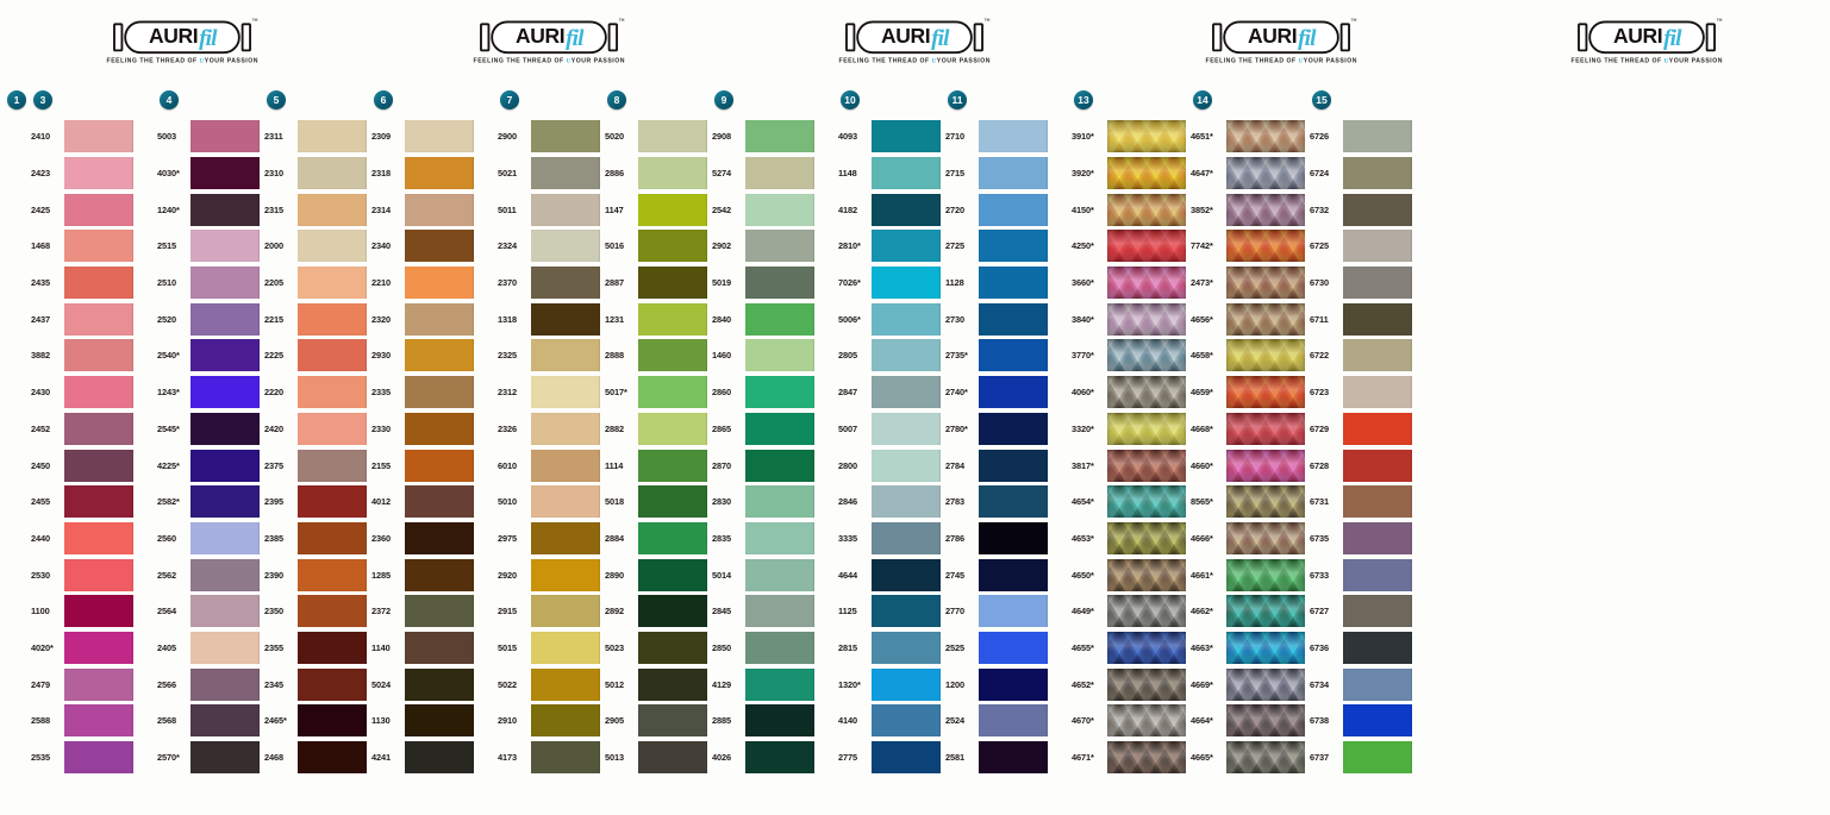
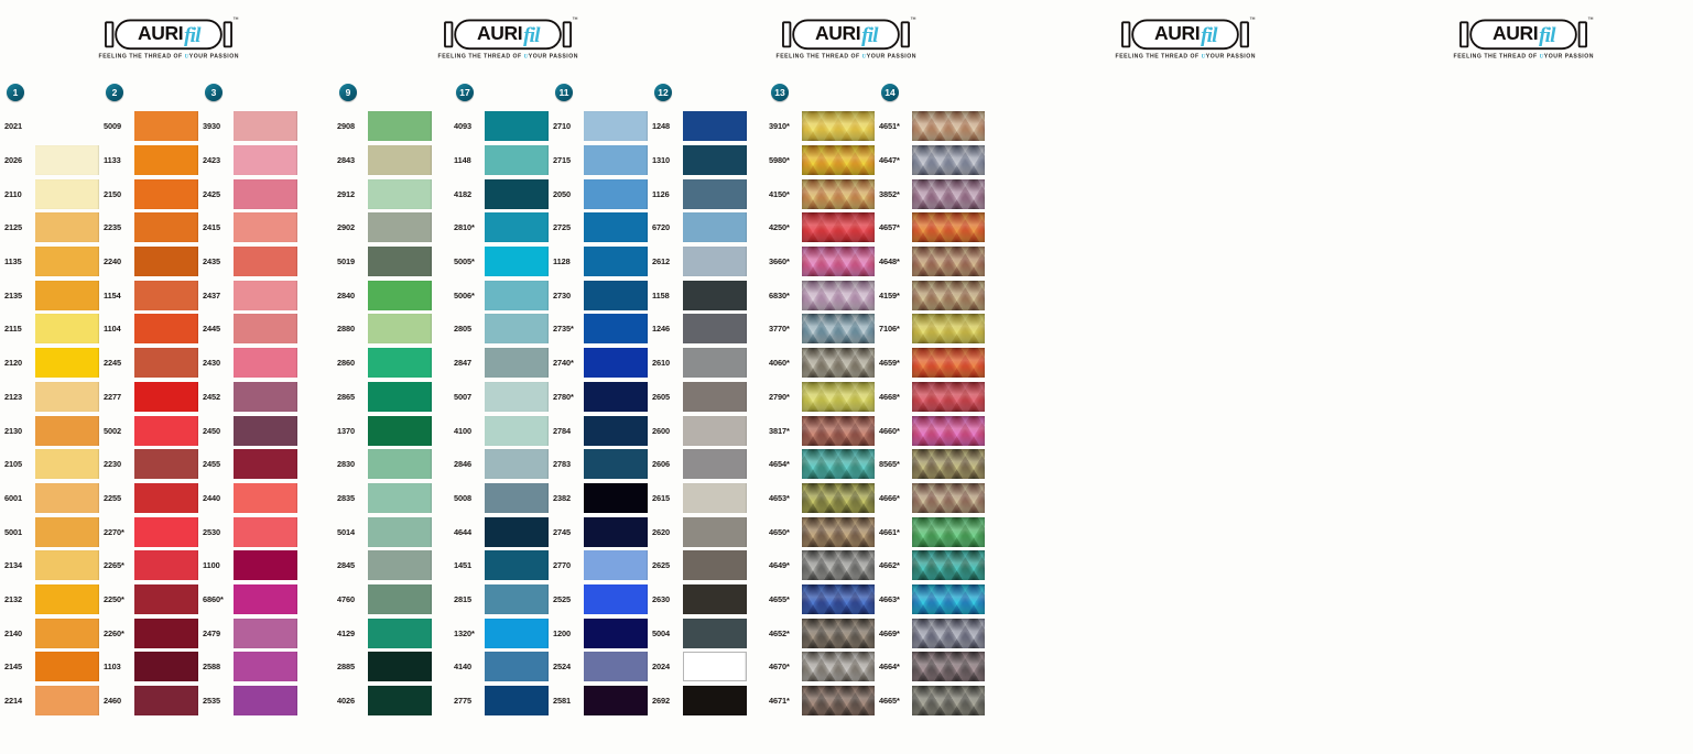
  AURI
  fil
  AURI
  fil
  AURI
  fil
  AURI
  fil
  AURI
  fil
  1
+ 2021
+ 2026
+ 2110
+ 2125
+ 1135
+ 2135
+ 2115
+ 2120
+ 2123
+ 2130
+ 2105
+ 6001
+ 5001
+ 2134
+ 2132
+ 2140
+ 2145
+ 2214
+ 2
+ 5009
+ 1133
+ 2150
+ 2235
+ 2240
+ 1154
+ 1104
+ 2245
+ 2277
+ 5002
+ 2230
+ 2255
+ 2270*
+ 2265*
+ 2250*
+ 2260*
+ 1103
+ 2460
  3
- 2410
+ 3930
  2423
  2425
- 1468
+ 2415
  2435
  2437
- 3882
+ 2445
  2430
  2452
  2450
  2455
  2440
  2530
  1100
- 4020*
+ 6860*
  2479
  2588
  2535
- 4
- 5003
- 4030*
- 1240*
- 2515
- 2510
- 2520
- 2540*
- 1243*
- 2545*
- 4225*
- 2582*
- 2560
- 2562
- 2564
- 2405
- 2566
- 2568
- 2570*
- 5
- 2311
- 2310
- 2315
- 2000
- 2205
- 2215
- 2225
- 2220
- 2420
- 2375
- 2395
- 2385
- 2390
- 2350
- 2355
- 2345
- 2465*
- 2468
- 6
- 2309
- 2318
- 2314
- 2340
- 2210
- 2320
- 2930
- 2335
- 2330
- 2155
- 4012
- 2360
- 1285
- 2372
- 1140
- 5024
- 1130
- 4241
- 7
- 2900
- 5021
- 5011
- 2324
- 2370
- 1318
- 2325
- 2312
- 2326
- 6010
- 5010
- 2975
- 2920
- 2915
- 5015
- 5022
- 2910
- 4173
- 8
- 5020
- 2886
- 1147
- 5016
- 2887
- 1231
- 2888
- 5017*
- 2882
- 1114
- 5018
- 2884
- 2890
- 2892
- 5023
- 5012
- 2905
- 5013
  9
  2908
- 5274
+ 2843
- 2542
+ 2912
  2902
  5019
  2840
- 1460
+ 2880
  2860
  2865
- 2870
+ 1370
  2830
  2835
  5014
  2845
- 2850
+ 4760
  4129
  2885
  4026
- 10
+ 17
  4093
  1148
  4182
  2810*
- 7026*
+ 5005*
  5006*
  2805
  2847
  5007
- 2800
+ 4100
  2846
- 3335
+ 5008
  4644
- 1125
+ 1451
  2815
  1320*
  4140
  2775
  11
  2710
  2715
- 2720
+ 2050
  2725
  1128
  2730
  2735*
  2740*
  2780*
  2784
  2783
- 2786
+ 2382
  2745
  2770
  2525
  1200
  2524
  2581
+ 12
+ 1248
+ 1310
+ 1126
+ 6720
+ 2612
+ 1158
+ 1246
+ 2610
+ 2605
+ 2600
+ 2606
+ 2615
+ 2620
+ 2625
+ 2630
+ 5004
+ 2024
+ 2692
  13
  3910*
- 3920*
+ 5980*
  4150*
  4250*
  3660*
- 3840*
+ 6830*
  3770*
  4060*
- 3320*
+ 2790*
  3817*
  4654*
  4653*
  4650*
  4649*
  4655*
  4652*
  4670*
  4671*
  14
  4651*
  4647*
  3852*
- 7742*
+ 4657*
- 2473*
+ 4648*
- 4656*
+ 4159*
- 4658*
+ 7106*
  4659*
  4668*
  4660*
  8565*
  4666*
  4661*
  4662*
  4663*
  4669*
  4664*
  4665*
- 15
- 6726
- 6724
- 6732
- 6725
- 6730
- 6711
- 6722
- 6723
- 6729
- 6728
- 6731
- 6735
- 6733
- 6727
- 6736
- 6734
- 6738
- 6737
